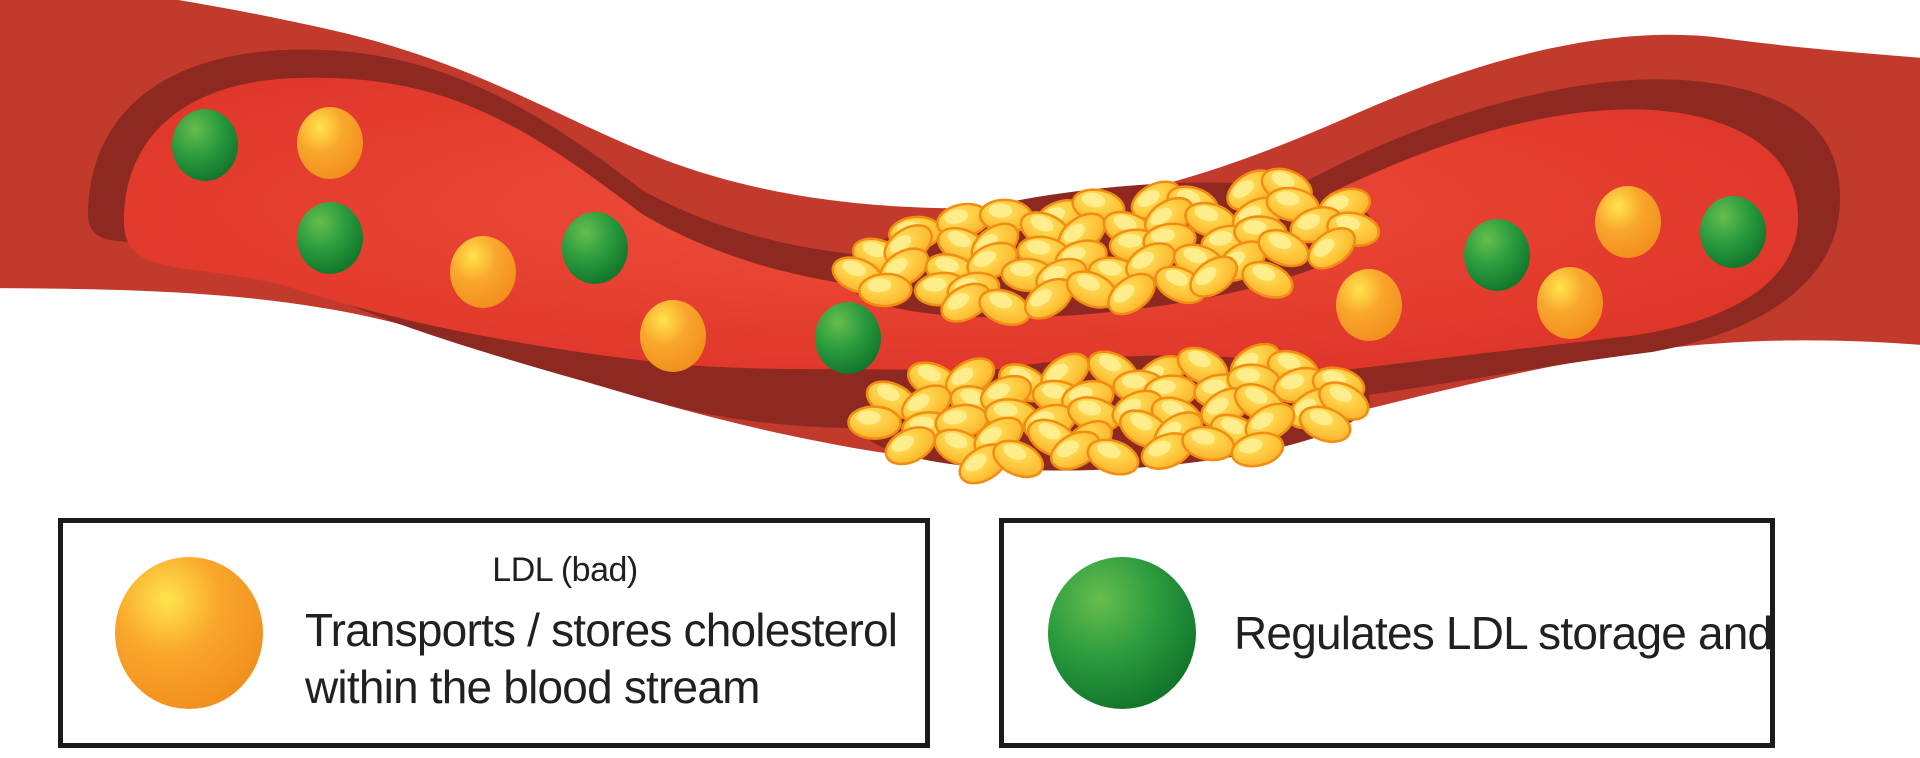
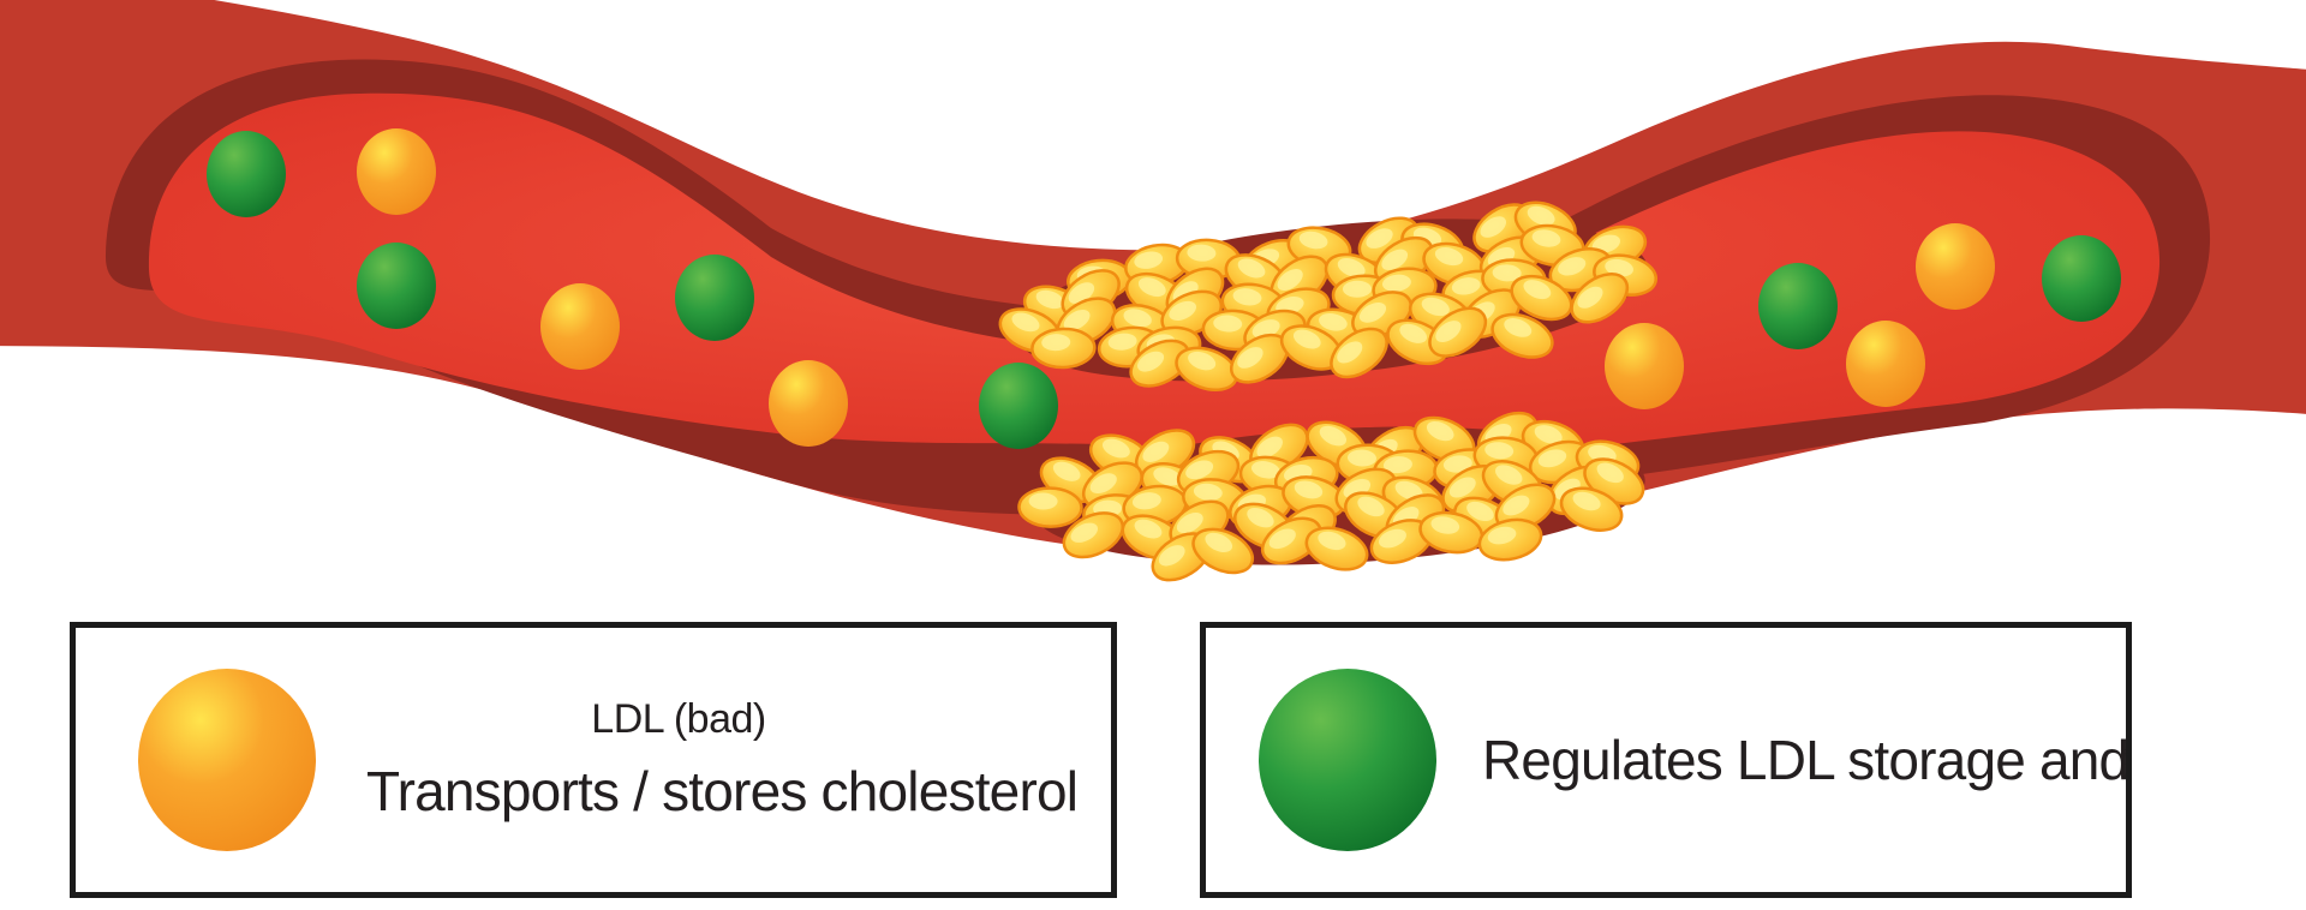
  LDL (bad)
  Transports / stores cholesterol
- within the blood stream
  Regulates LDL storage and
